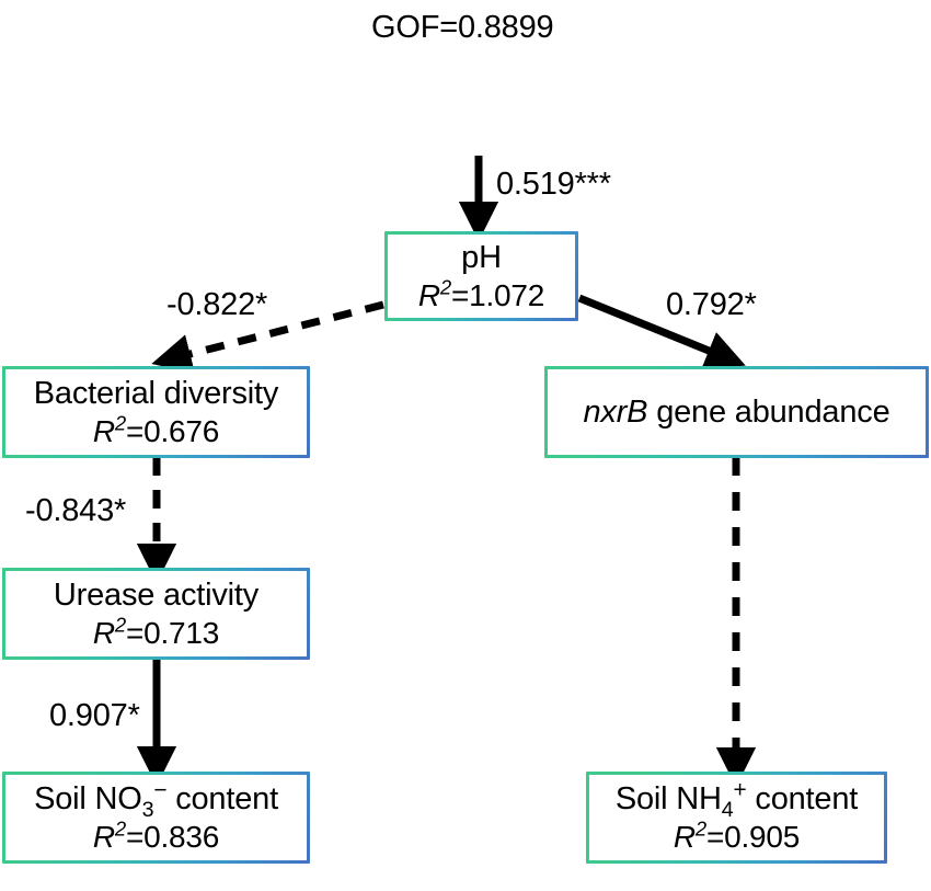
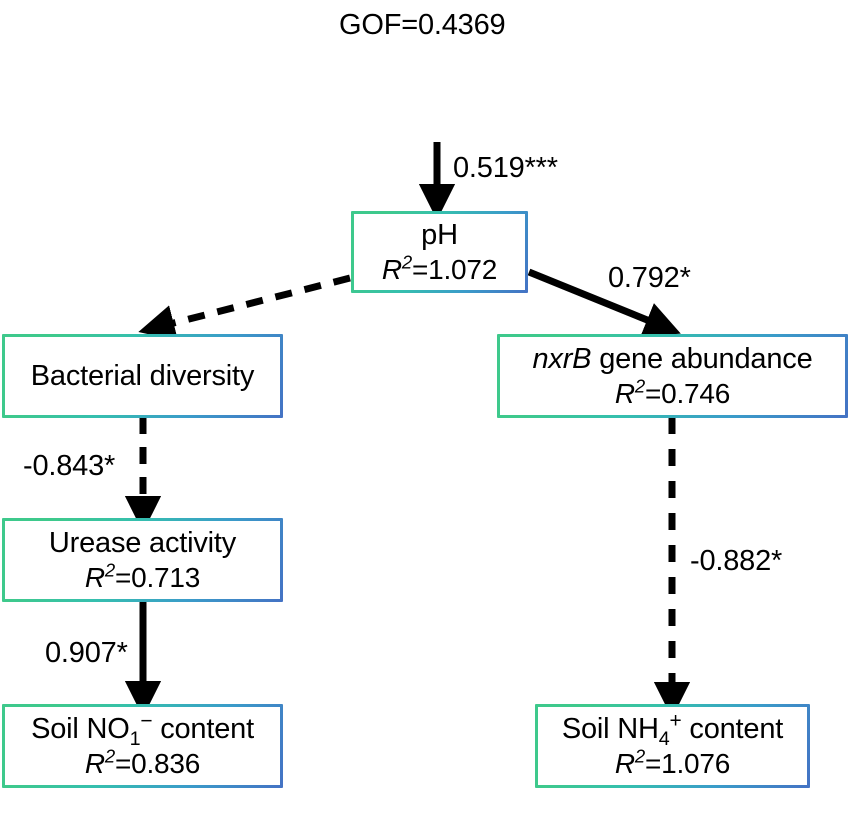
- GOF=0.8899
+ GOF=0.4369
  pH
  R2=1.072
  Bacterial diversity
- R2=0.676
  nxrB gene abundance
+ R2=0.746
  Urease activity
  R2=0.713
- Soil NO3− content
+ Soil NO1− content
  R2=0.836
  Soil NH4+ content
- R2=0.905
+ R2=1.076
  0.519***
- -0.822*
  0.792*
  -0.843*
  0.907*
+ -0.882*
